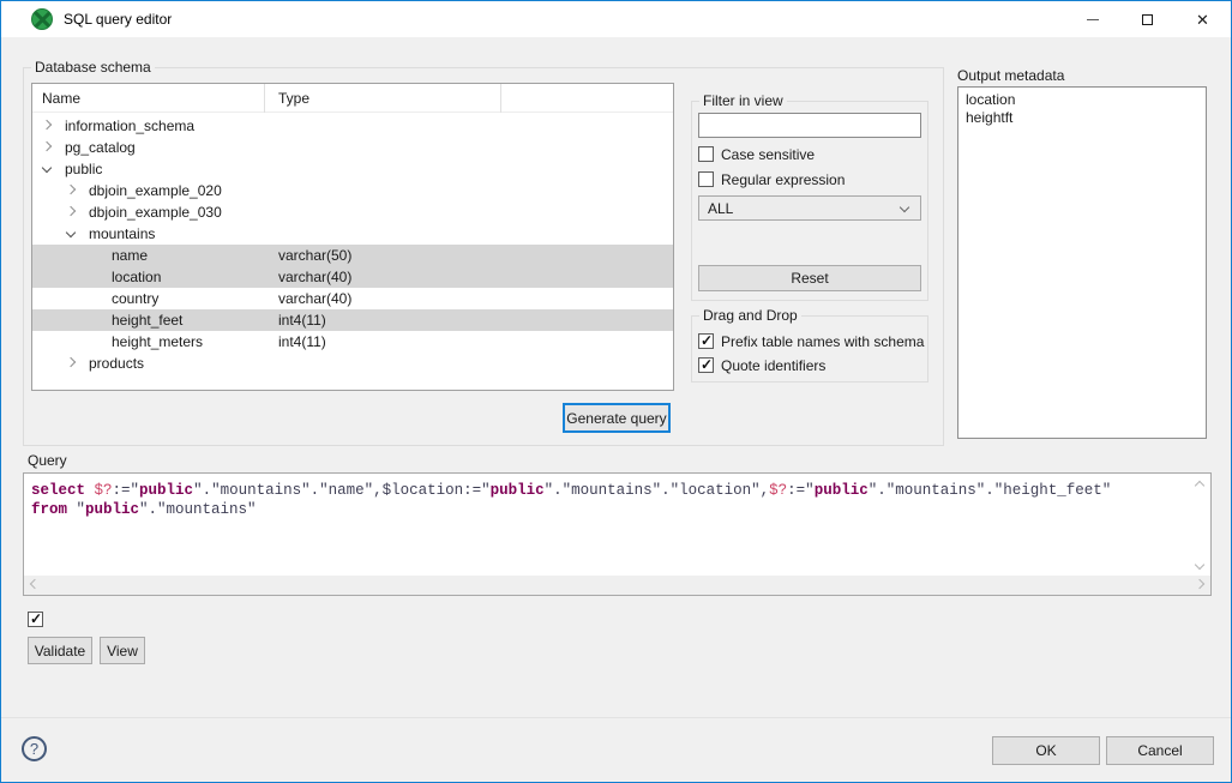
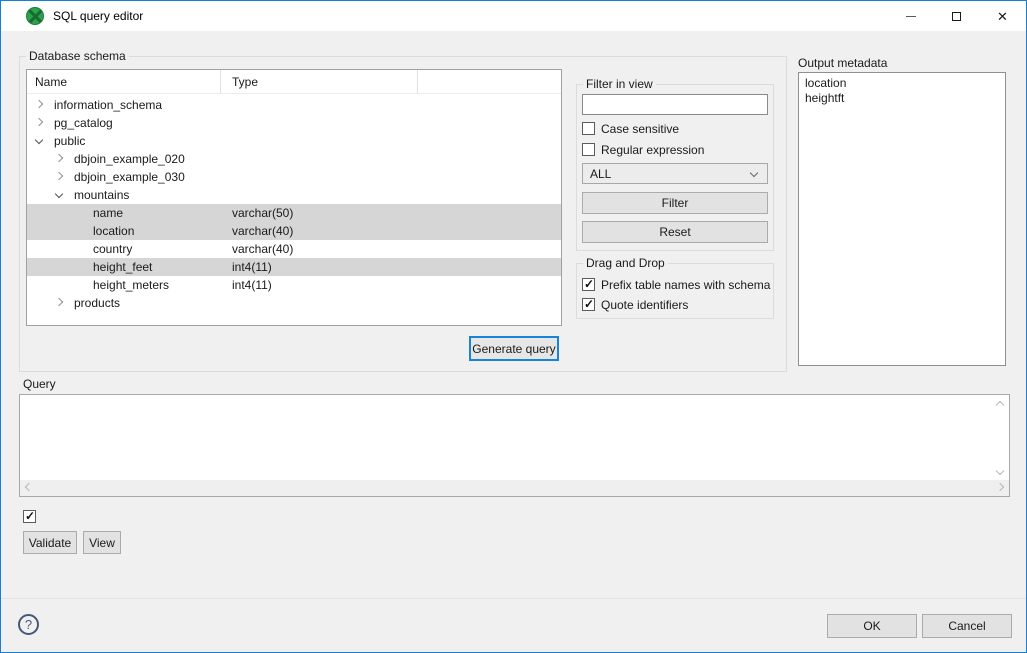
  SQL query editor
  ✕
  Database schema
  Name
  Type
  information_schema
  pg_catalog
  public
  dbjoin_example_020
  dbjoin_example_030
  mountains
  name
  varchar(50)
  location
  varchar(40)
  country
  varchar(40)
  height_feet
  int4(11)
  height_meters
  int4(11)
  products
  Generate query
  Filter in view
  Case sensitive
  Regular expression
  ALL
+ Filter
  Reset
  Drag and Drop
  Prefix table names with schema
  Quote identifiers
  Output metadata
  location
  heightft
  Query
- select $?:="public"."mountains"."name",$location:="public"."mountains"."location",$?:="public"."mountains"."height_feet"
- from "public"."mountains"
  Validate
  View
  ?
  OK
  Cancel
